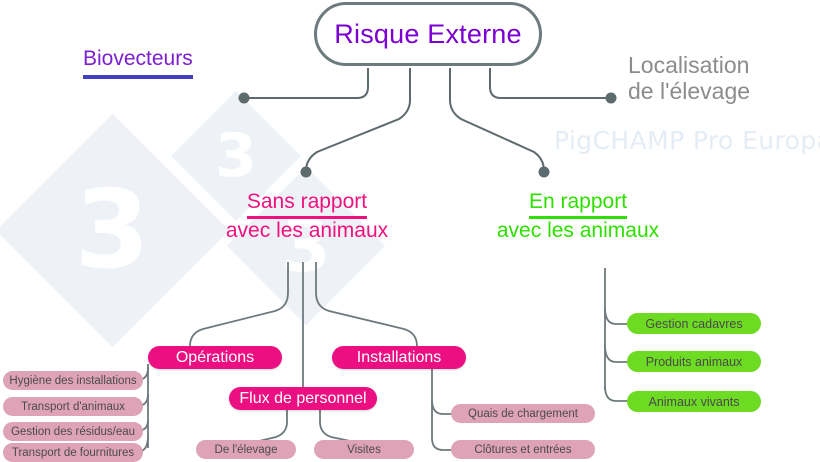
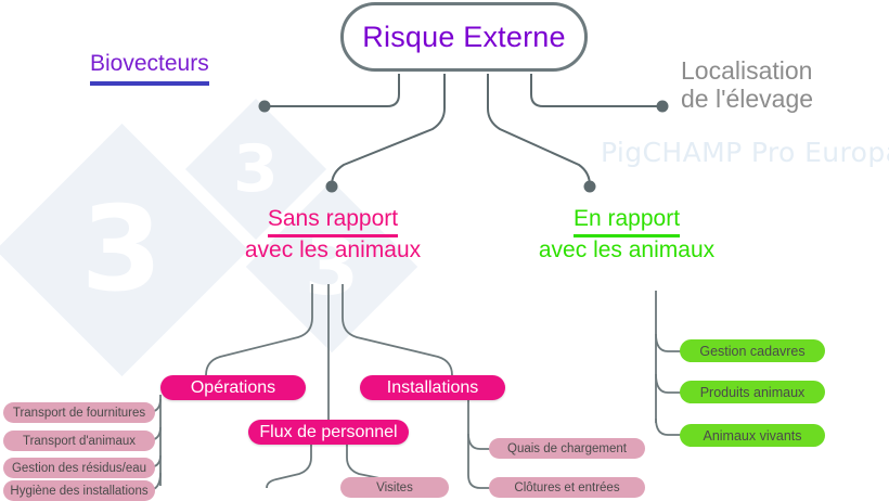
  PigCHAMP Pro Europ
  Risque Externe
  Biovecteurs
  Localisation
  de l'élevage
  Sans rapport
  avec les animaux
  En rapport
  avec les animaux
  Opérations
  Installations
  Flux de personnel
- Hygiène des installations
+ Transport de fournitures
  Transport d'animaux
  Gestion des résidus/eau
- Transport de fournitures
+ Hygiène des installations
- De l'élevage
  Visites
  Quais de chargement
  Clôtures et entrées
  Gestion cadavres
  Produits animaux
  Animaux vivants
